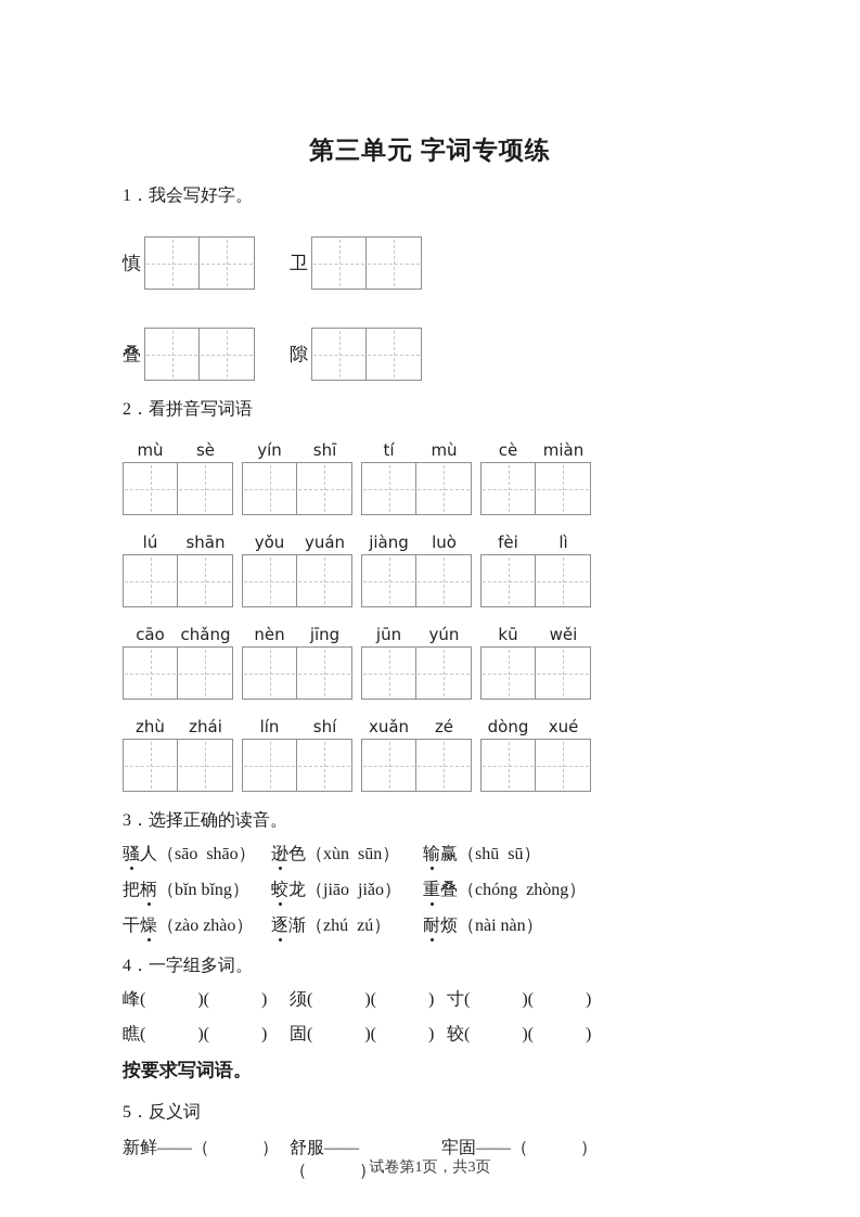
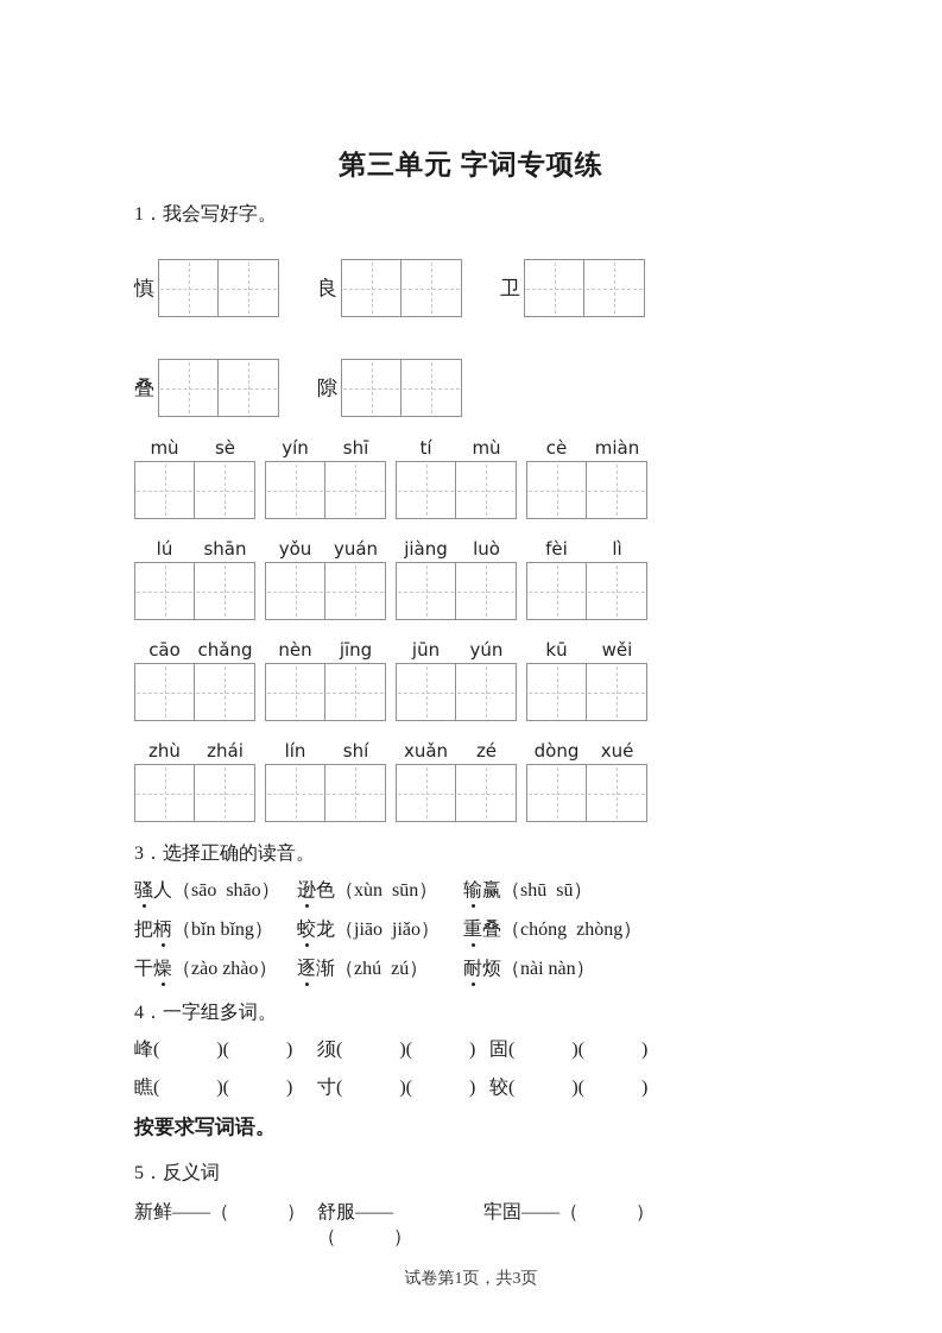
  第三单元 字词专项练
  1．我会写好字。
  慎
+ 良
  卫
  叠
  隙
- 2．看拼音写词语
  mù
  sè
  yín
  shī
  tí
  mù
  cè
  miàn
  lú
  shān
  yǒu
  yuán
  jiàng
  luò
  fèi
  lì
  cāo
  chǎng
  nèn
  jīng
  jūn
  yún
  kū
  wěi
  zhù
  zhái
  lín
  shí
  xuǎn
  zé
  dòng
  xué
  3．选择正确的读音。
  骚人（sāo shāo）
  逊色（xùn sūn）
  输赢（shū sū）
  把柄（bǐn bǐng）
  蛟龙（jiāo jiǎo）
  重叠（chóng zhòng）
  干燥（zào zhào）
  逐渐（zhú zú）
  耐烦（nài nàn）
  4．一字组多词。
  峰( )( )
  须( )( )
- 寸( )( )
+ 固( )( )
  瞧( )( )
- 固( )( )
+ 寸( )( )
  较( )( )
  按要求写词语。
  5．反义词
  新鲜——（ ）
  舒服——（ ）
  牢固——（ ）
  试卷第1页，共3页
